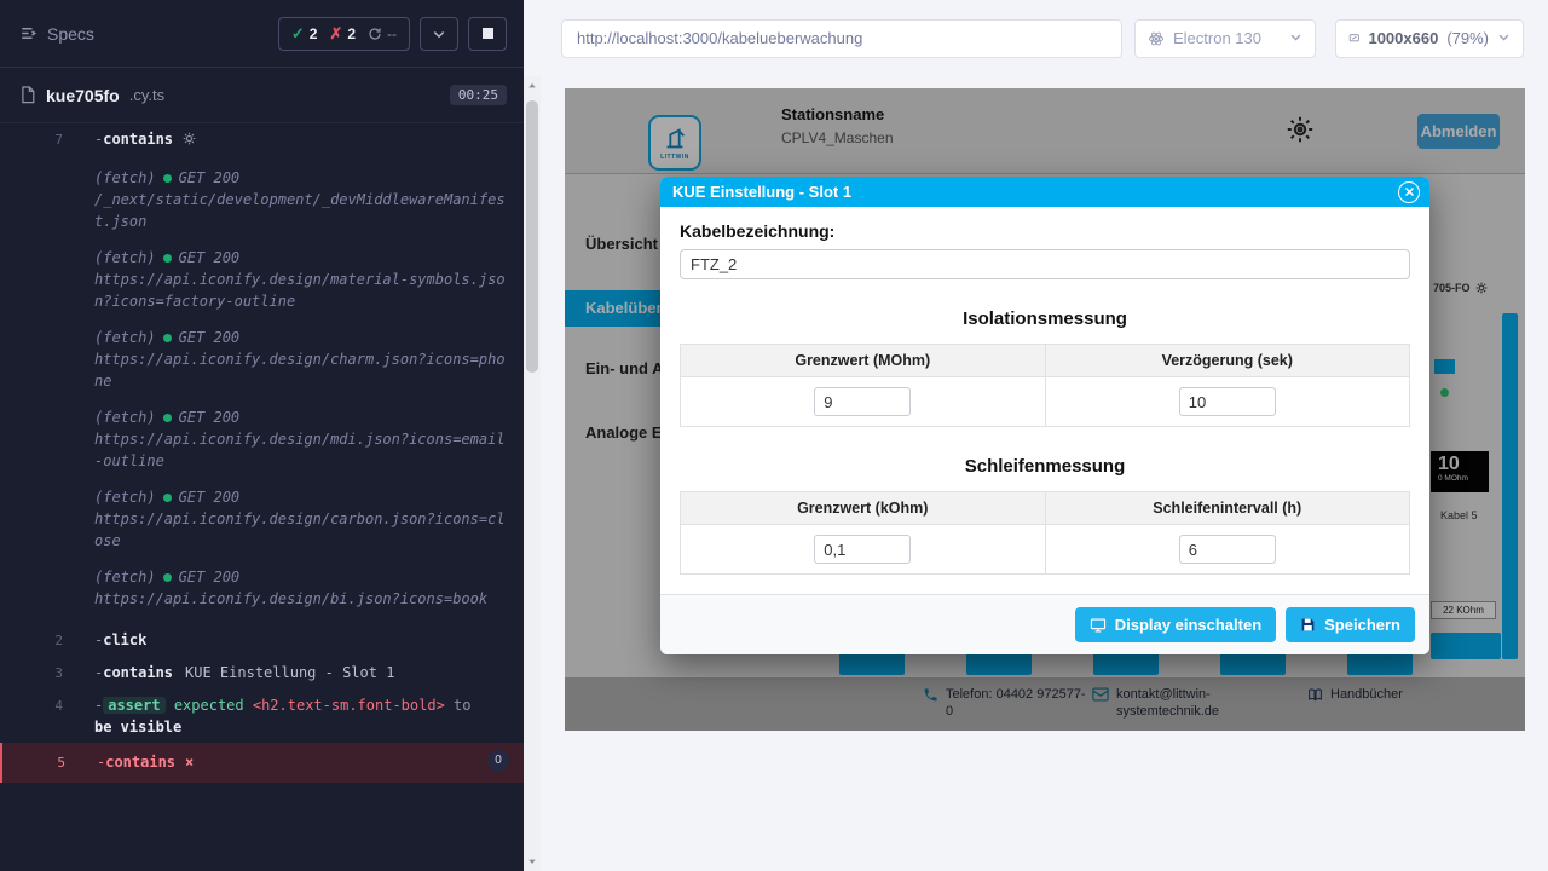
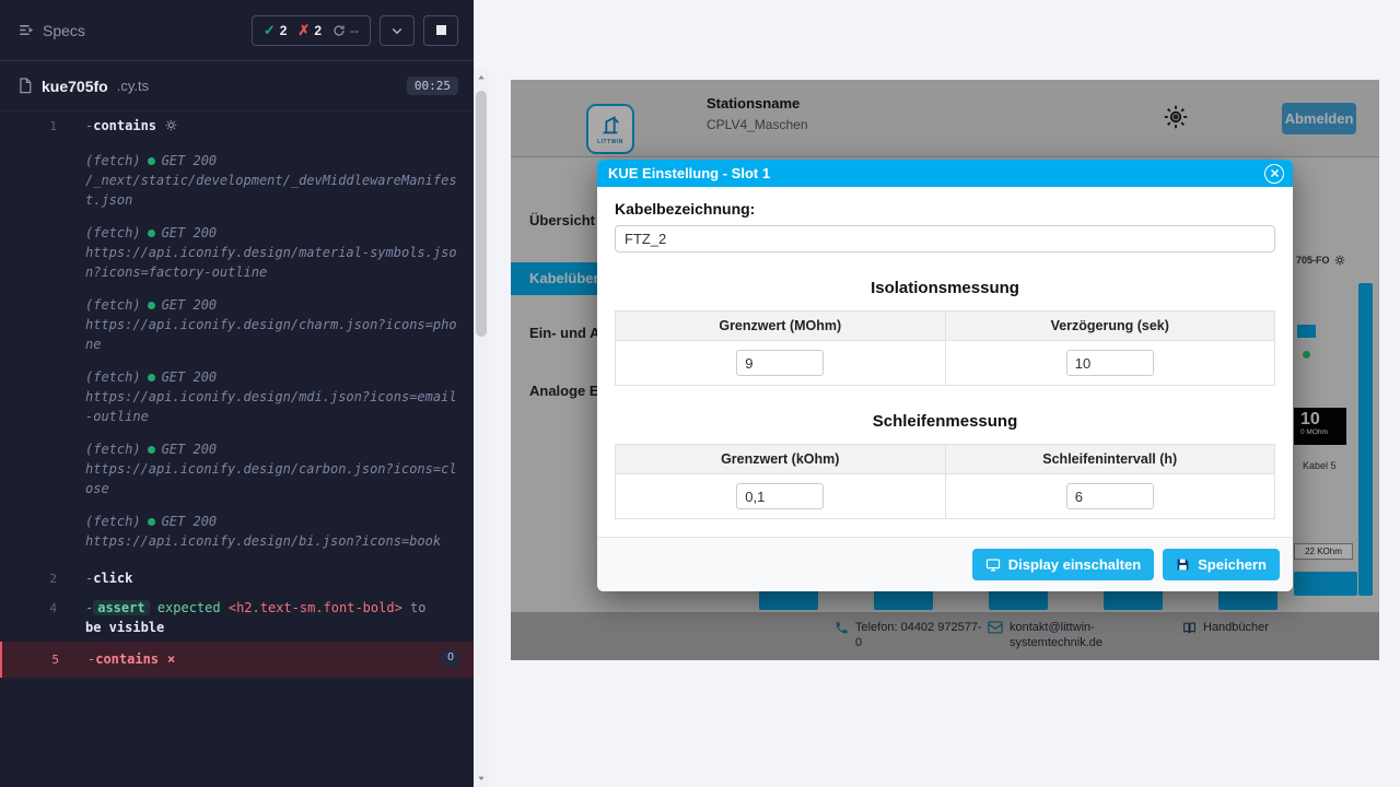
  Specs
  ✓
  2
  ✗
  2
  --
  kue705fo
  .cy.ts
  00:25
- 7
+ 1
  -contains
  (fetch)
  GET 200
  /_next/static/development/_devMiddlewareManifest.json
  (fetch)
  GET 200
  https://api.iconify.design/material-symbols.json?icons=factory-outline
  (fetch)
  GET 200
  https://api.iconify.design/charm.json?icons=phone
  (fetch)
  GET 200
  https://api.iconify.design/mdi.json?icons=email-outline
  (fetch)
  GET 200
  https://api.iconify.design/carbon.json?icons=close
  (fetch)
  GET 200
  https://api.iconify.design/bi.json?icons=book
  2
  -click
- 3
- -contains KUE Einstellung - Slot 1
  4
  - assert expected <h2.text-sm.font-bold> to be visible
  5
  -contains ×
  0
- http://localhost:3000/kabelueberwachung
- Electron 130
- 1000x660
- (79%)
  Stationsname
  CPLV4_Maschen
  Abmelden
  Übersicht
  Kabelübe
  Ein- und A
  Analoge E
  705-FO
  10
  Kabel 5
  22 KOhm
  Telefon: 04402 972577-0
  kontakt@littwin-systemtechnik.de
  Handbücher
  KUE Einstellung - Slot 1
  Kabelbezeichnung:
  FTZ_2
  Isolationsmessung
  Grenzwert (MOhm)	Verzögerung (sek)
  9	10
  Schleifenmessung
  Grenzwert (kOhm)	Schleifenintervall (h)
  0,1	6
  Display einschalten
  Speichern
